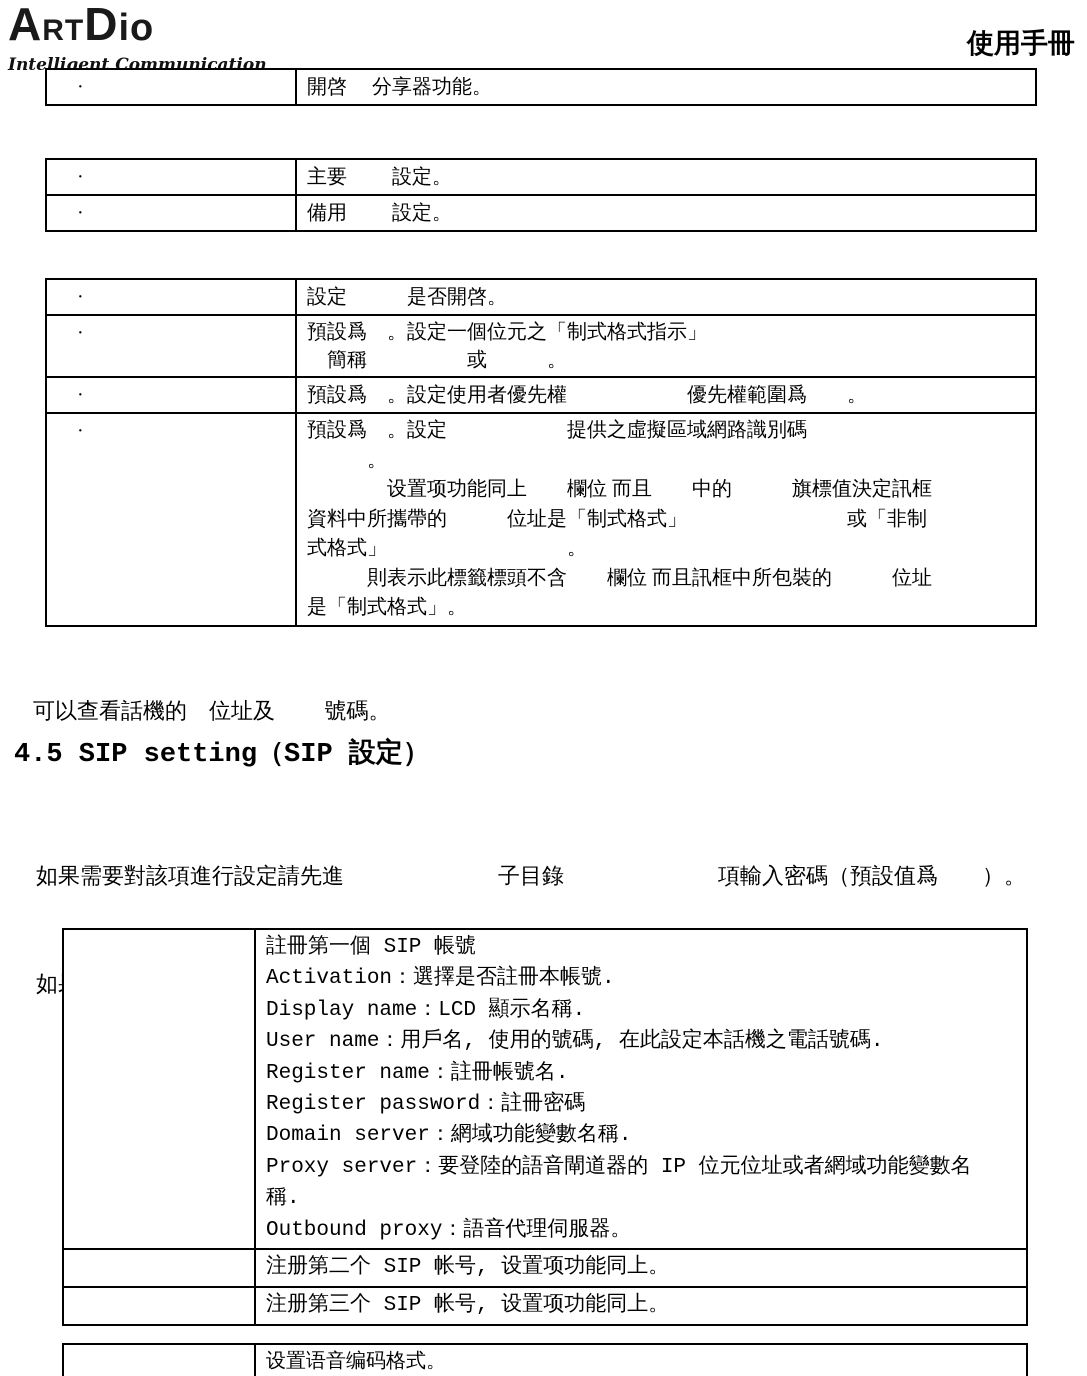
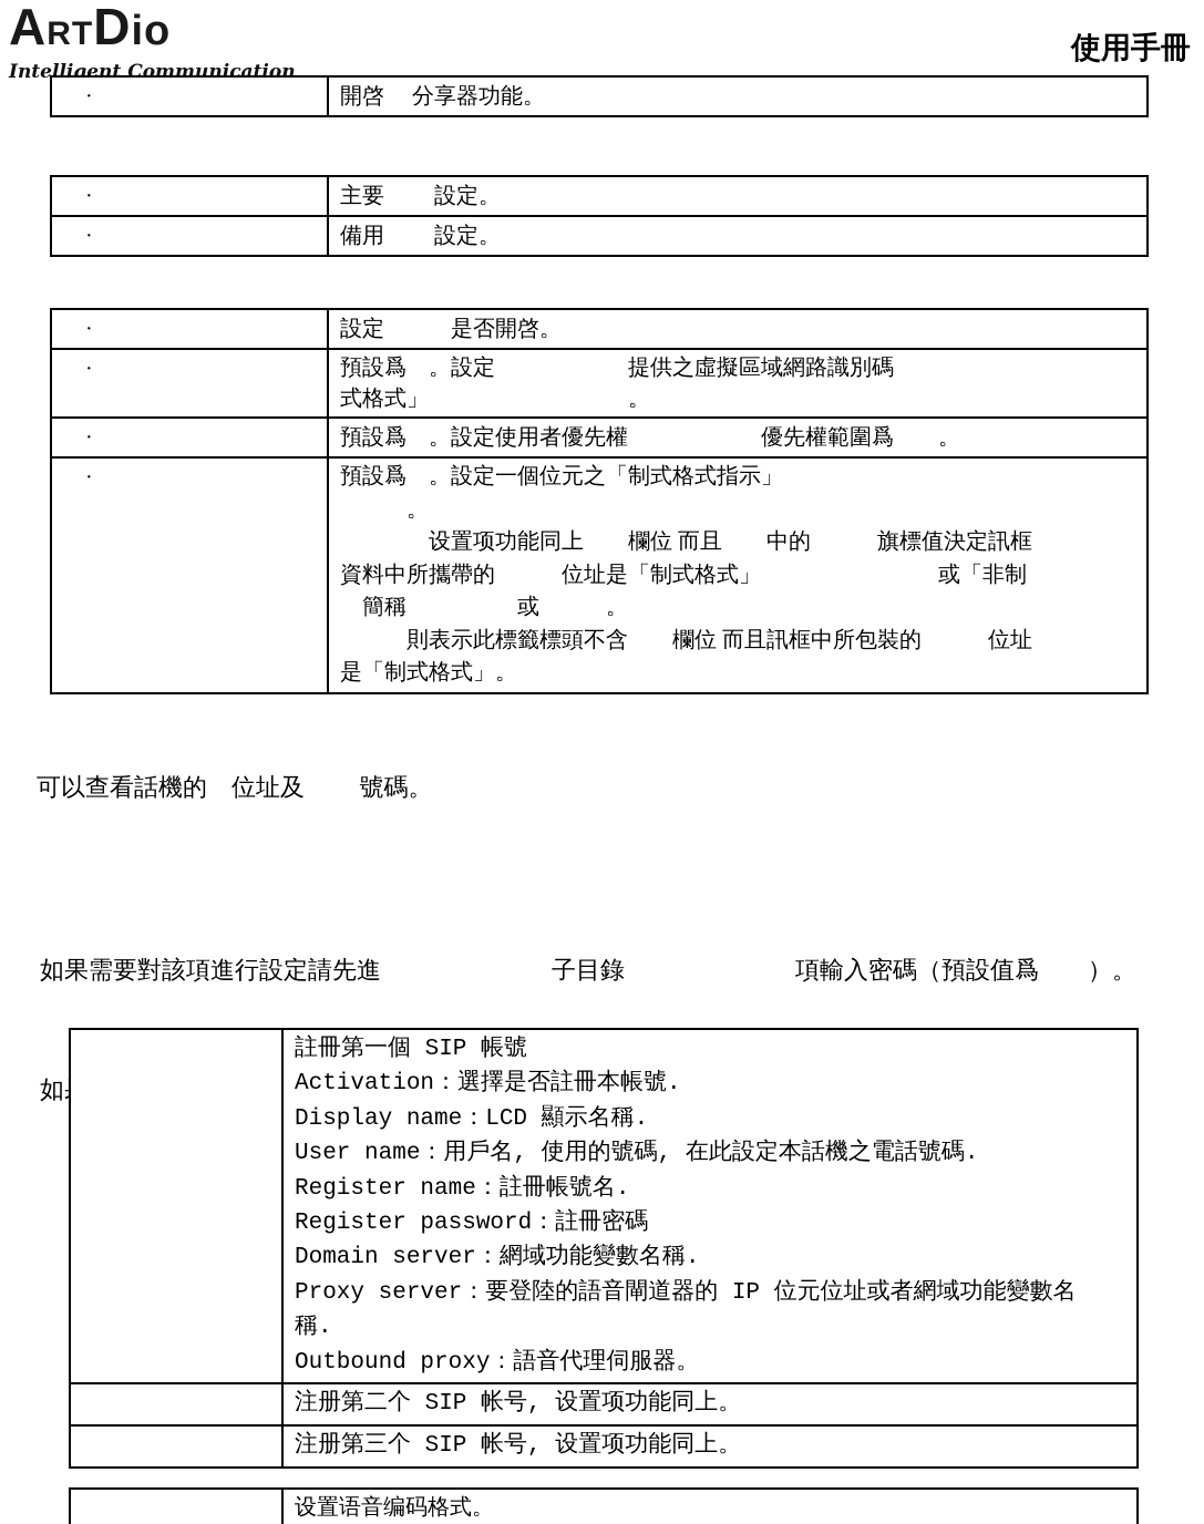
  ARTDio
  Intelligent Communication
  使用手冊
  ·
  開啓 分享器功能。
  ·
  主要 設定。
  ·
  備用 設定。
  ·
  設定 是否開啓。
  ·
- 預設爲 。設定一個位元之「制式格式指示」
+ 預設爲 。設定 提供之虛擬區域網路識別碼
- 簡稱 或 。
+ 式格式」 。
  ·
  預設爲 。設定使用者優先權 優先權範圍爲 。
  ·
- 預設爲 。設定 提供之虛擬區域網路識別碼
+ 預設爲 。設定一個位元之「制式格式指示」
  。
  设置项功能同上 欄位 而且 中的 旗標值決定訊框
  資料中所攜帶的 位址是「制式格式」 或「非制
- 式格式」 。
+ 簡稱 或 。
  則表示此標籤標頭不含 欄位 而且訊框中所包裝的 位址
  是「制式格式」。
  可以查看話機的 位址及 號碼。
- 4.5 SIP setting（SIP 設定）
  如果需要對該項進行設定請先進 子目錄 項輸入密碼（預設值爲 ）。
  註冊第一個 SIP 帳號
  Activation：選擇是否註冊本帳號.
  Display name：LCD 顯示名稱.
  User name：用戶名, 使用的號碼, 在此設定本話機之電話號碼.
  Register name：註冊帳號名.
  Register password：註冊密碼
  Domain server：網域功能變數名稱.
  Proxy server：要登陸的語音閘道器的 IP 位元位址或者網域功能變數名
  稱.
  Outbound proxy：語音代理伺服器。
  注册第二个 SIP 帐号, 设置项功能同上。
  注册第三个 SIP 帐号, 设置项功能同上。
  设置语音编码格式。
